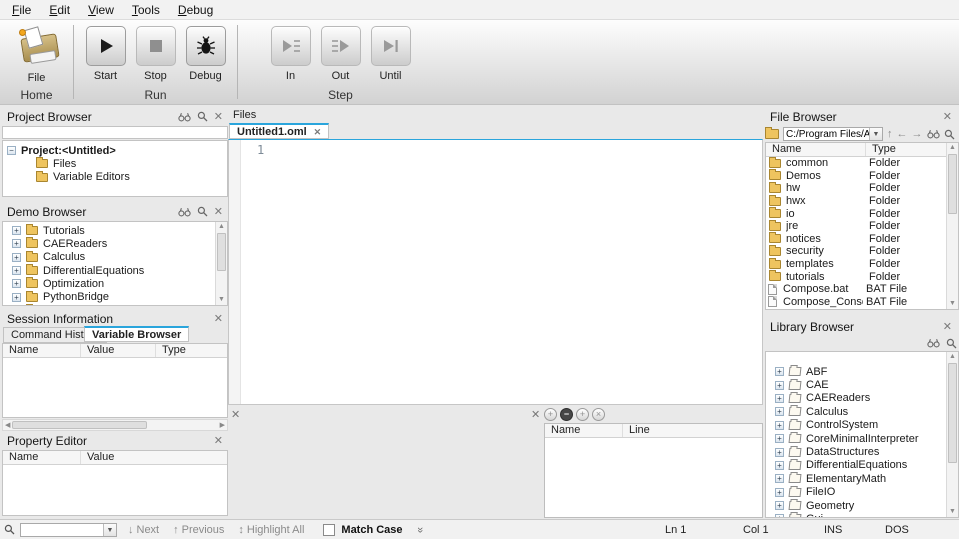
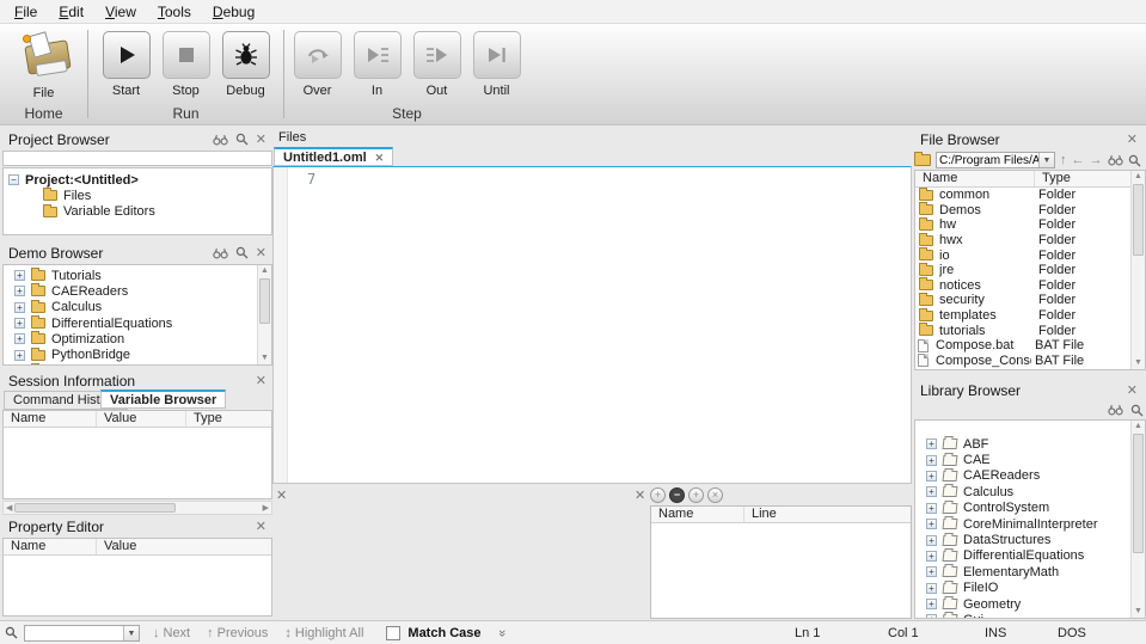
  File
  Edit
  View
  Tools
  Debug
  File
  Home
  Start
  Stop
  Debug
  Run
+ Over
  In
  Out
  Until
  Step
  Project Browser
  ✕
  −
  Project:<Untitled>
  Files
  Variable Editors
  Demo Browser
  ✕
  +
  Tutorials
  +
  CAEReaders
  +
  Calculus
  +
  DifferentialEquations
  +
  Optimization
  +
  PythonBridge
  Session Information
  ✕
  Command Hist
  Variable Browser
  Name
  Value
  Type
  Property Editor
  ✕
  Name
  Value
  Files
  Untitled1.oml
  ✕
- 1
+ 7
  ✕
  ✕
  +
  −
  +
  ×
  Name
  Line
  File Browser
  ✕
  C:/Program Files/A
  ↑
  ←
  →
  Name
  Type
  common
  Folder
  Demos
  Folder
  hw
  Folder
  hwx
  Folder
  io
  Folder
  jre
  Folder
  notices
  Folder
  security
  Folder
  templates
  Folder
  tutorials
  Folder
  Compose.bat
  BAT File
  BAT File
  Library Browser
  ✕
  +
  ABF
  +
  CAE
  +
  CAEReaders
  +
  Calculus
  +
  ControlSystem
  +
  CoreMinimalInterpreter
  +
  DataStructures
  +
  DifferentialEquations
  +
  ElementaryMath
  +
  FileIO
  +
  Geometry
  ↓
  Next
  ↑
  Previous
  ↕
  Highlight All
  Match Case
  Ln 1
  Col 1
  INS
  DOS
